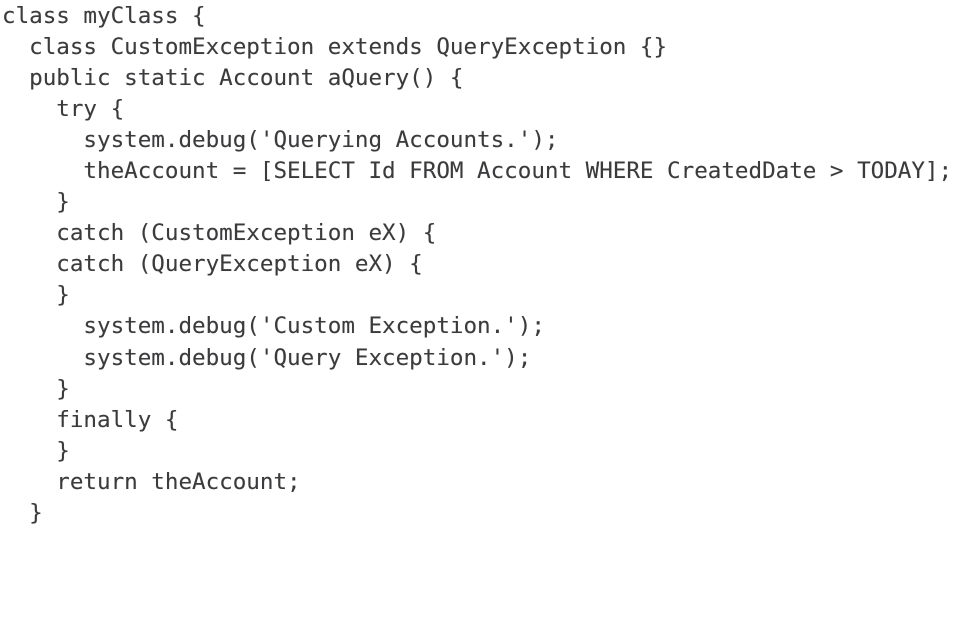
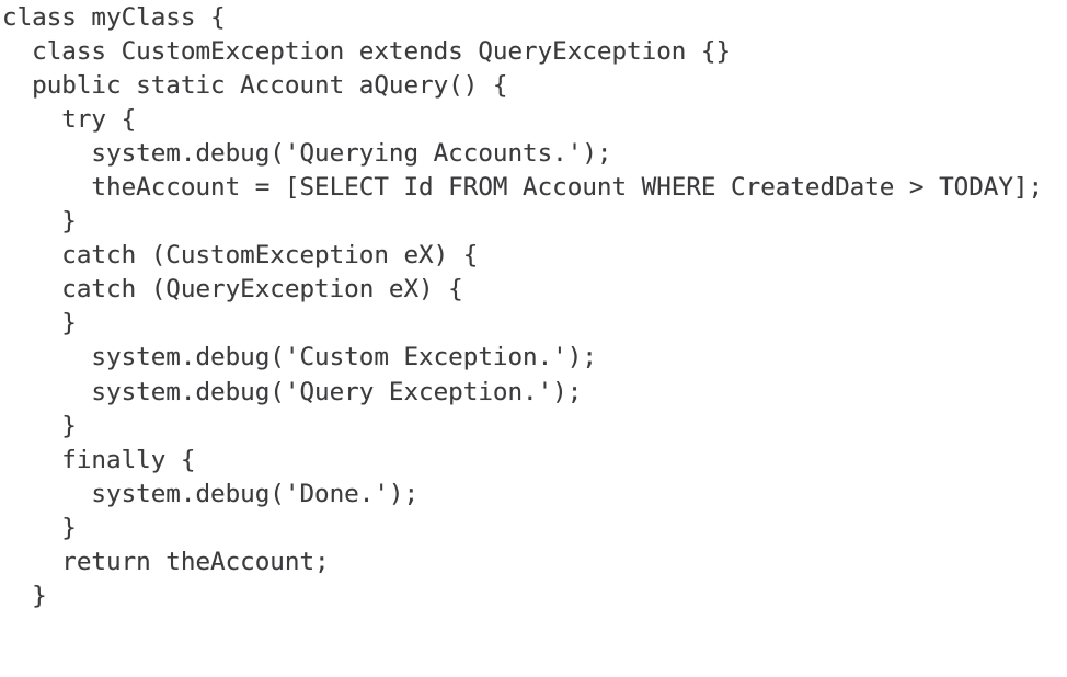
  class myClass {
  class CustomException extends QueryException {}
  public static Account aQuery() {
  try {
  system.debug('Querying Accounts.');
  theAccount = [SELECT Id FROM Account WHERE CreatedDate > TODAY];
  }
  catch (CustomException eX) {
  catch (QueryException eX) {
  }
  system.debug('Custom Exception.');
  system.debug('Query Exception.');
  }
  finally {
+ system.debug('Done.');
  }
  return theAccount;
  }
